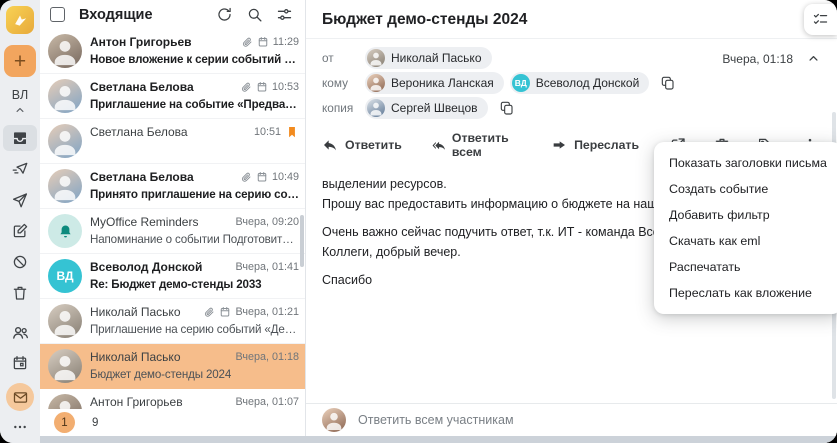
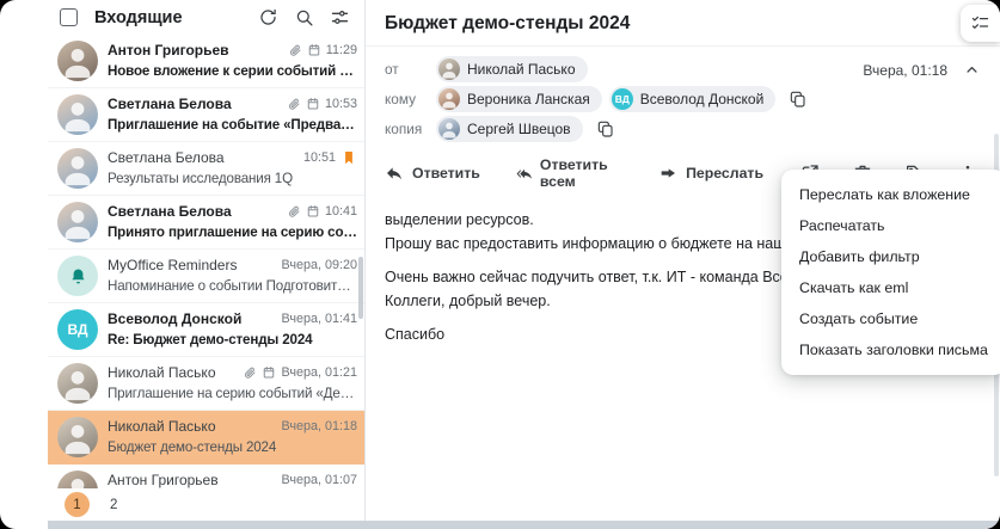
- +
- ВЛ
  Входящие
  Антон Григорьев
  11:29
  Новое вложение к серии событий «А
  Светлана Белова
  10:53
  Приглашение на событие «Предвари
  Светлана Белова
  10:51
+ Результаты исследования 1Q
  Светлана Белова
- 10:49
+ 10:41
  Принято приглашение на серию соб
  MyOffice Reminders
  Вчера, 09:20
  Напоминание о событии Подготовить о
  ВД
  Всеволод Донской
  Вчера, 01:41
- Re: Бюджет демо-стенды 2033
+ Re: Бюджет демо-стенды 2024
  Николай Пасько
  Вчера, 01:21
  Приглашение на серию событий «Демо
  Николай Пасько
  Вчера, 01:18
  Бюджет демо-стенды 2024
  Антон Григорьев
  Вчера, 01:07
  1
- 9
+ 2
  Бюджет демо-стенды 2024
  от
  Николай Пасько
  Вчера, 01:18
  кому
  Вероника Ланская
  ВД
  Всеволод Донской
  копия
  Сергей Швецов
  Ответить
  Ответить всем
  Переслать
  выделении ресурсов.
  Прошу вас предоставить информацию о бюджете на наш
  Очень важно сейчас подучить ответ, т.к. ИТ - команда Вс
  Коллеги, добрый вечер.
  Спасибо
- Ответить всем участникам
- Показать заголовки письма
+ Переслать как вложение
- Создать событие
+ Распечатать
  Добавить фильтр
  Скачать как eml
- Распечатать
+ Создать событие
- Переслать как вложение
+ Показать заголовки письма
